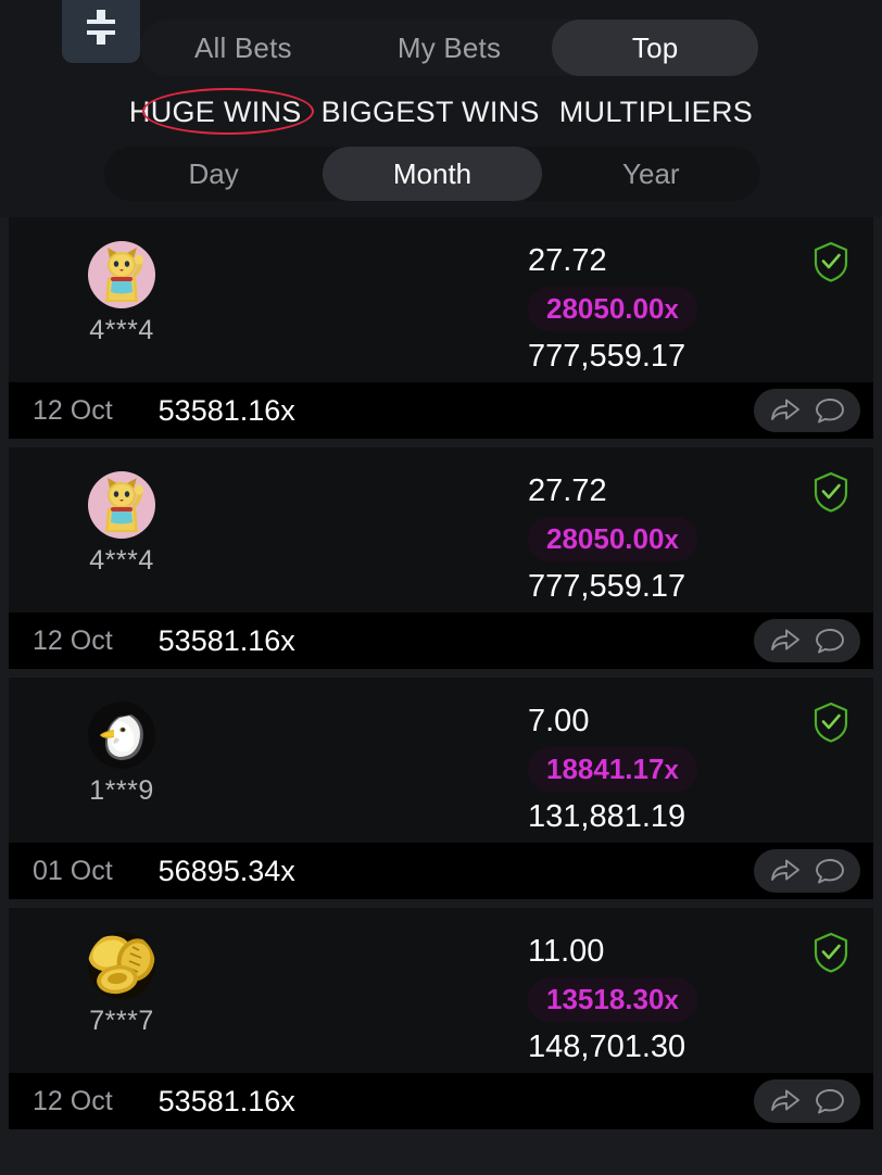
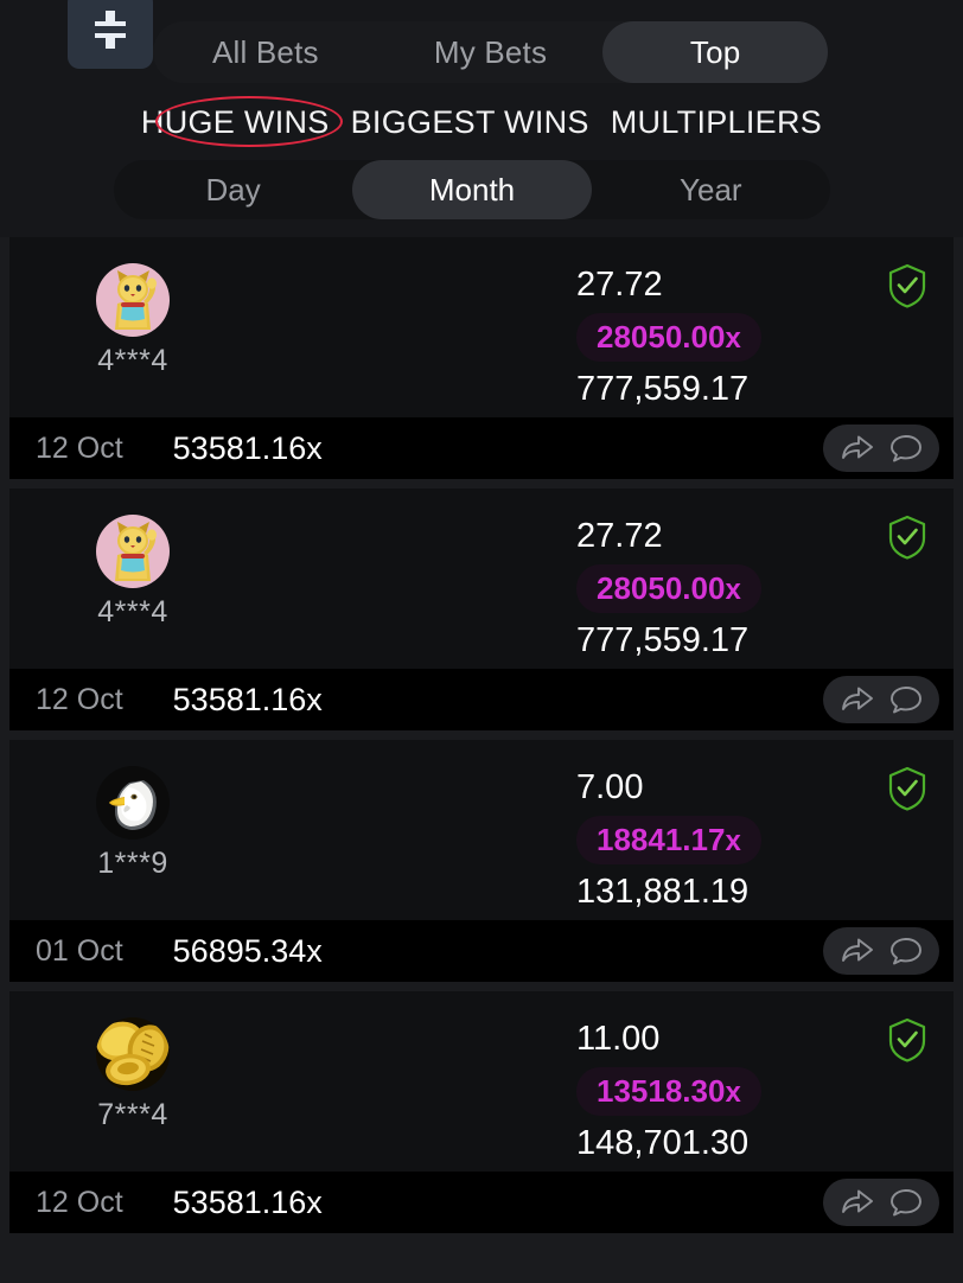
  All Bets
  My Bets
  Top
  HUGE WINS
  BIGGEST WINS
  MULTIPLIERS
  Day
  Month
  Year
  4***4
  27.72
  28050.00x
  777,559.17
  12 Oct
  53581.16x
  4***4
  27.72
  28050.00x
  777,559.17
  12 Oct
  53581.16x
  1***9
  7.00
  18841.17x
  131,881.19
  01 Oct
  56895.34x
- 7***7
+ 7***4
  11.00
  13518.30x
  148,701.30
  12 Oct
  53581.16x
